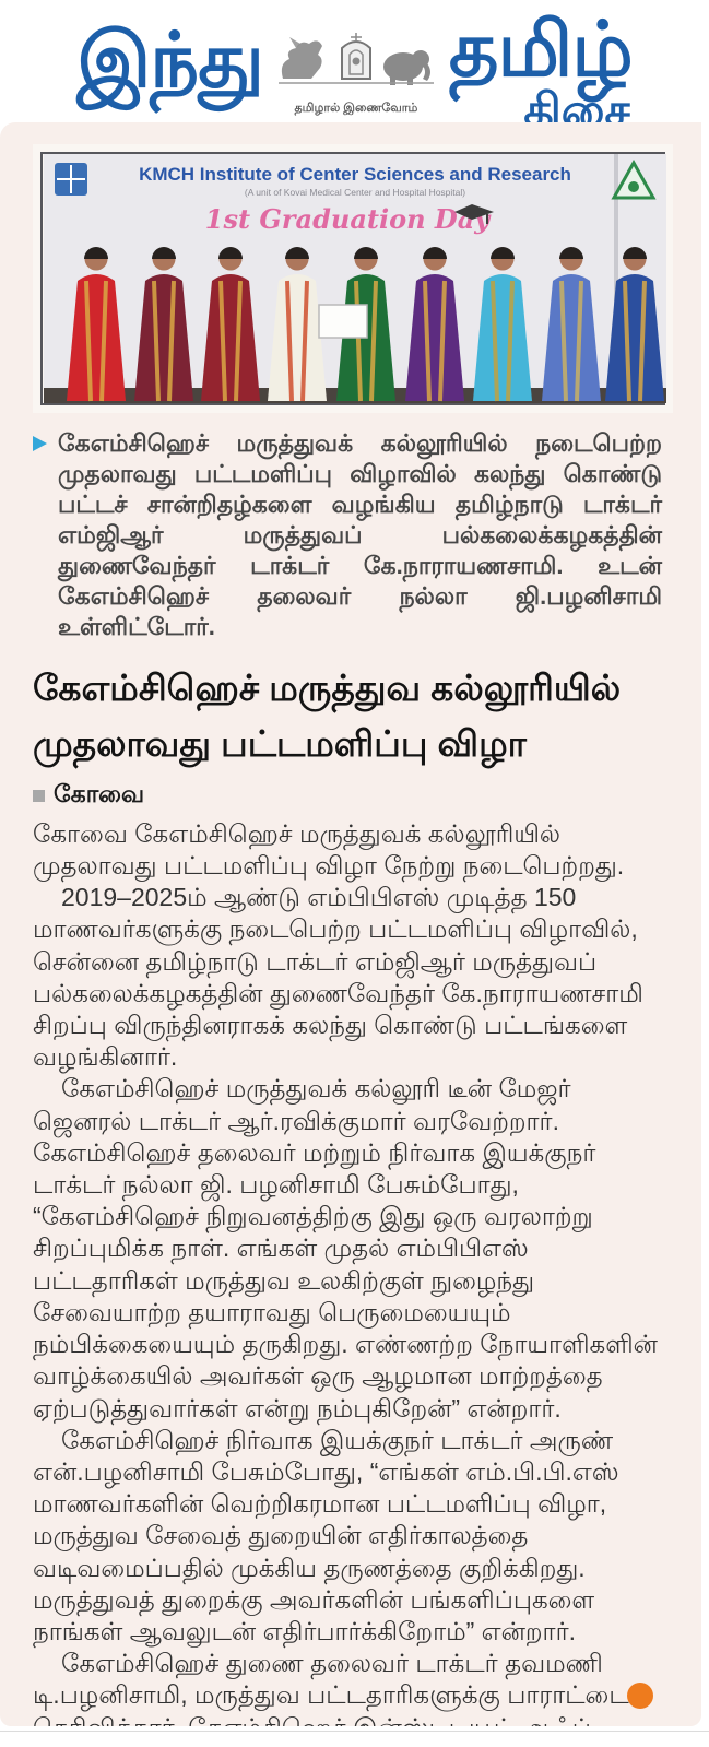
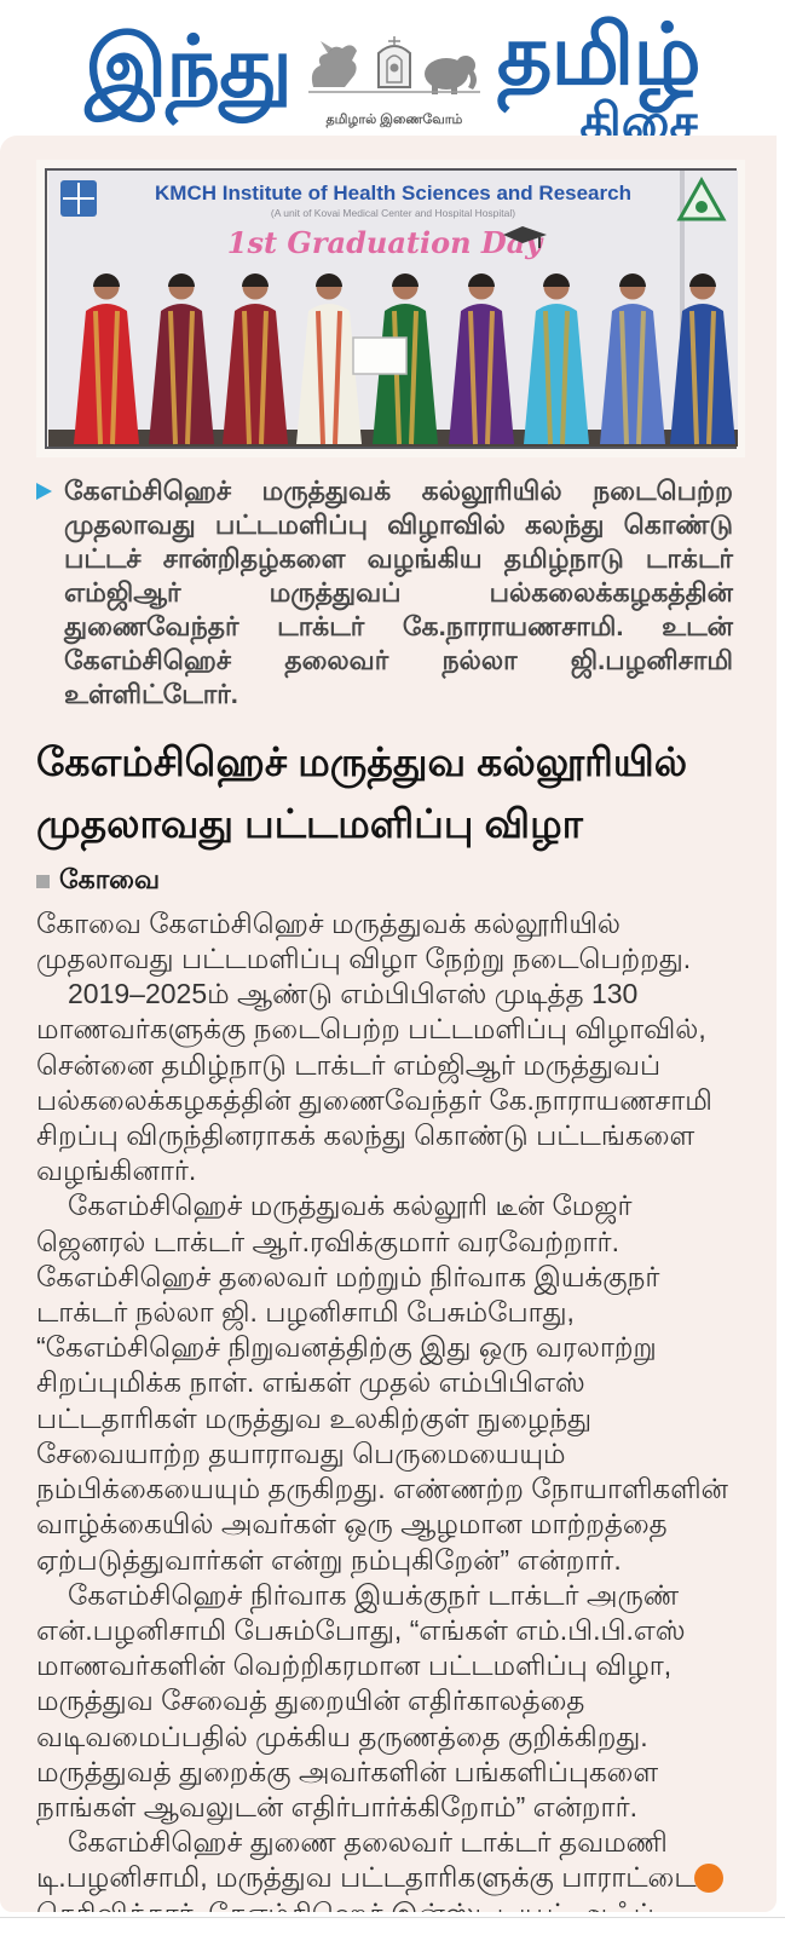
  இந்து
  தமிழால் இணைவோம்
  தமிழ்
  திசை
- KMCH Institute of Center Sciences and Research
+ KMCH Institute of Health Sciences and Research
  (A unit of Kovai Medical Center and Hospital Hospital)
  1st Graduation Day
  கேஎம்சிஹெச் மருத்துவக் கல்லூரியில் நடைபெற்ற முதலாவது பட்டமளிப்பு விழாவில் கலந்து கொண்டு பட்டச் சான்றிதழ்களை வழங்கிய தமிழ்நாடு டாக்டர் எம்ஜிஆர் மருத்துவப் பல்கலைக்கழகத்தின் துணைவேந்தர் டாக்டர் கே.நாராயணசாமி. உடன் கேஎம்சிஹெச் தலைவர் நல்லா ஜி.பழனிசாமி உள்ளிட்டோர்.
  கேஎம்சிஹெச் மருத்துவ கல்லூரியில் முதலாவது பட்டமளிப்பு விழா
  கோவை
  கோவை கேஎம்சிஹெச் மருத்துவக் கல்லூரியில் முதலாவது பட்டமளிப்பு விழா நேற்று நடைபெற்றது.
- 2019–2025ம் ஆண்டு எம்பிபிஎஸ் முடித்த 150 மாணவர்களுக்கு நடைபெற்ற பட்டமளிப்பு விழாவில், சென்னை தமிழ்நாடு டாக்டர் எம்ஜிஆர் மருத்துவப் பல்கலைக்கழகத்தின் துணைவேந்தர் கே.நாராயணசாமி சிறப்பு விருந்தினராகக் கலந்து கொண்டு பட்டங்களை வழங்கினார்.
+ 2019–2025ம் ஆண்டு எம்பிபிஎஸ் முடித்த 130 மாணவர்களுக்கு நடைபெற்ற பட்டமளிப்பு விழாவில், சென்னை தமிழ்நாடு டாக்டர் எம்ஜிஆர் மருத்துவப் பல்கலைக்கழகத்தின் துணைவேந்தர் கே.நாராயணசாமி சிறப்பு விருந்தினராகக் கலந்து கொண்டு பட்டங்களை வழங்கினார்.
  கேஎம்சிஹெச் மருத்துவக் கல்லூரி டீன் மேஜர் ஜெனரல் டாக்டர் ஆர்.ரவிக்குமார் வரவேற்றார். கேஎம்சிஹெச் தலைவர் மற்றும் நிர்வாக இயக்குநர் டாக்டர் நல்லா ஜி. பழனிசாமி பேசும்போது, “கேஎம்சிஹெச் நிறுவனத்திற்கு இது ஒரு வரலாற்று சிறப்புமிக்க நாள். எங்கள் முதல் எம்பிபிஎஸ் பட்டதாரிகள் மருத்துவ உலகிற்குள் நுழைந்து சேவையாற்ற தயாராவது பெருமையையும் நம்பிக்கையையும் தருகிறது. எண்ணற்ற நோயாளிகளின் வாழ்க்கையில் அவர்கள் ஒரு ஆழமான மாற்றத்தை ஏற்படுத்துவார்கள் என்று நம்புகிறேன்” என்றார்.
  கேஎம்சிஹெச் நிர்வாக இயக்குநர் டாக்டர் அருண் என்.பழனிசாமி பேசும்போது, “எங்கள் எம்.பி.பி.எஸ் மாணவர்களின் வெற்றிகரமான பட்டமளிப்பு விழா, மருத்துவ சேவைத் துறையின் எதிர்காலத்தை வடிவமைப்பதில் முக்கிய தருணத்தை குறிக்கிறது. மருத்துவத் துறைக்கு அவர்களின் பங்களிப்புகளை நாங்கள் ஆவலுடன் எதிர்பார்க்கிறோம்” என்றார்.
